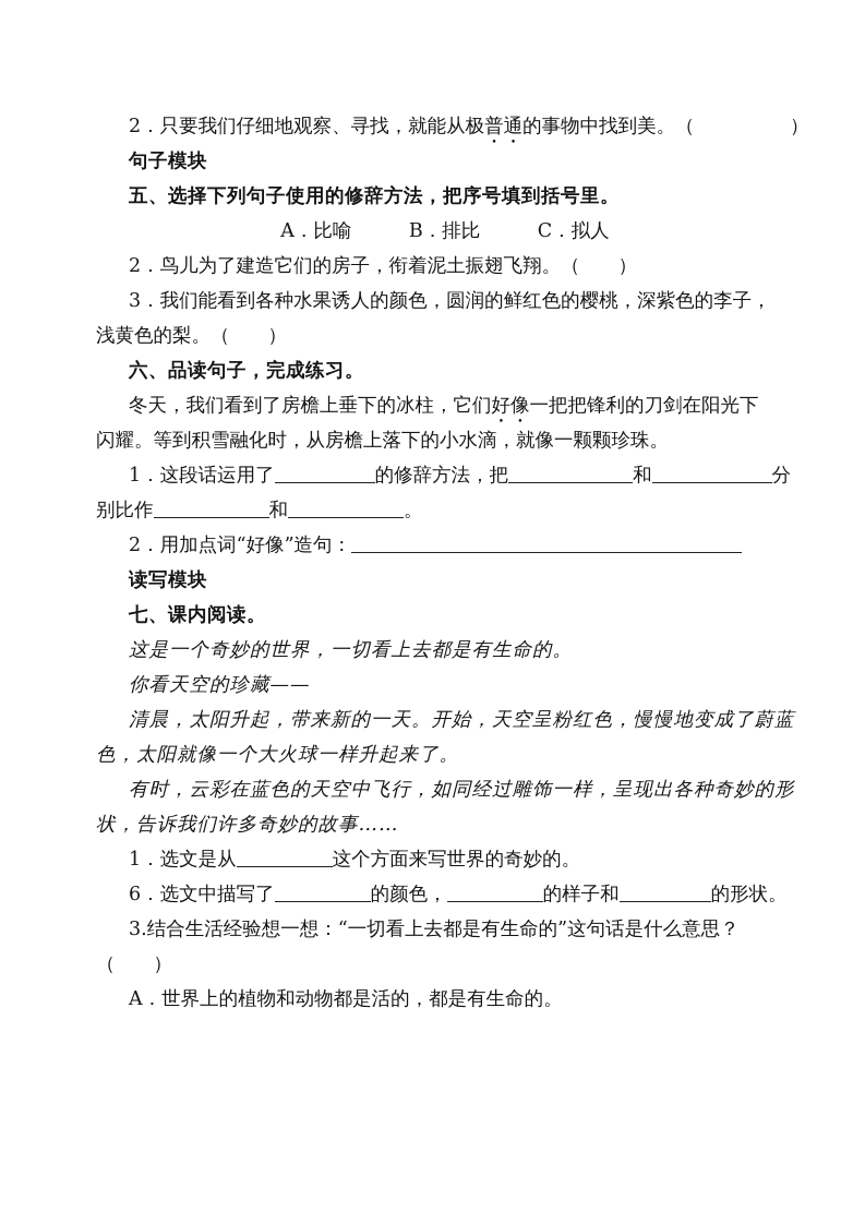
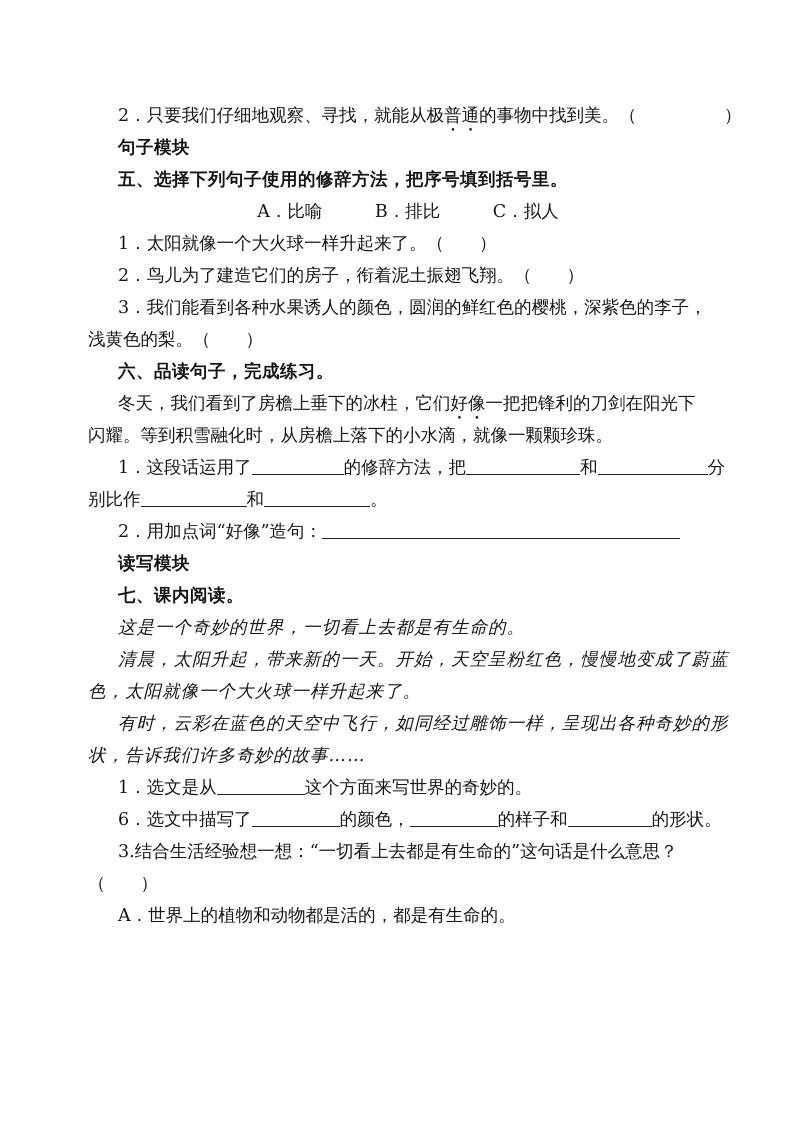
  2．只要我们仔细地观察、寻找，就能从极普通的事物中找到美。（ ）
  句子模块
  五、选择下列句子使用的修辞方法，把序号填到括号里。
  A．比喻 B．排比 C．拟人
+ 1．太阳就像一个大火球一样升起来了。（ ）
  2．鸟儿为了建造它们的房子，衔着泥土振翅飞翔。（ ）
  3．我们能看到各种水果诱人的颜色，圆润的鲜红色的樱桃，深紫色的李子，
  浅黄色的梨。（ ）
  六、品读句子，完成练习。
  冬天，我们看到了房檐上垂下的冰柱，它们好像一把把锋利的刀剑在阳光下
  闪耀。等到积雪融化时，从房檐上落下的小水滴，就像一颗颗珍珠。
  1．这段话运用了 的修辞方法，把 和 分
  别比作 和 。
  2．用加点词“好像”造句：
  读写模块
  七、课内阅读。
  这是一个奇妙的世界，一切看上去都是有生命的。
- 你看天空的珍藏——
  清晨，太阳升起，带来新的一天。开始，天空呈粉红色，慢慢地变成了蔚蓝
  色，太阳就像一个大火球一样升起来了。
  有时，云彩在蓝色的天空中飞行，如同经过雕饰一样，呈现出各种奇妙的形
  状，告诉我们许多奇妙的故事……
  1．选文是从 这个方面来写世界的奇妙的。
  6．选文中描写了 的颜色， 的样子和 的形状。
  3.结合生活经验想一想：“一切看上去都是有生命的”这句话是什么意思？
  （ ）
  A．世界上的植物和动物都是活的，都是有生命的。
